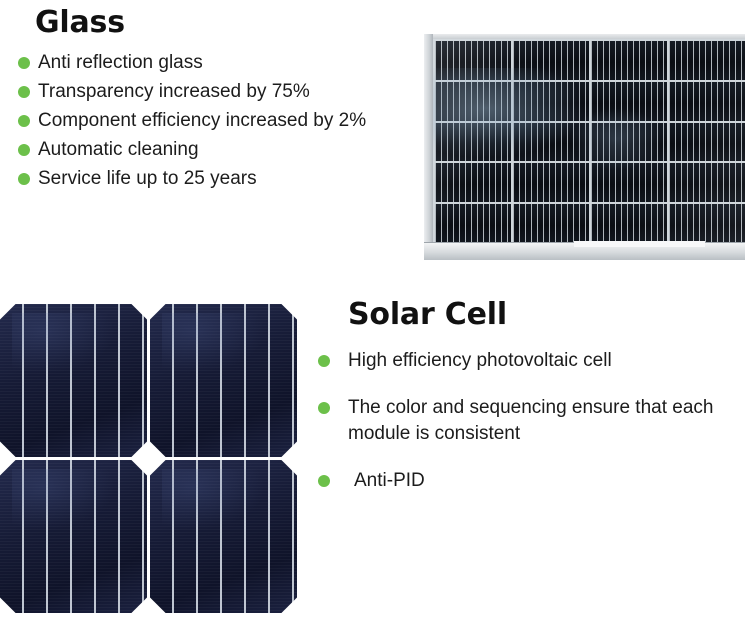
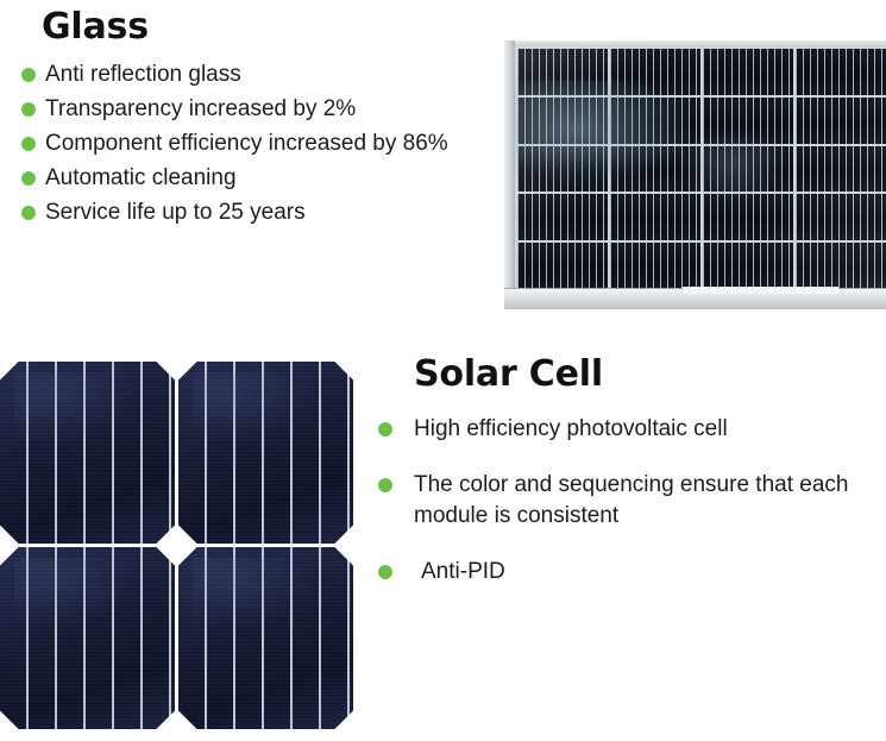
  Glass
  Anti reflection glass
- Transparency increased by 75%
+ Transparency increased by 2%
- Component efficiency increased by 2%
+ Component efficiency increased by 86%
  Automatic cleaning
  Service life up to 25 years
  Solar Cell
  High efficiency photovoltaic cell
  The color and sequencing ensure that each module is consistent
  Anti-PID
